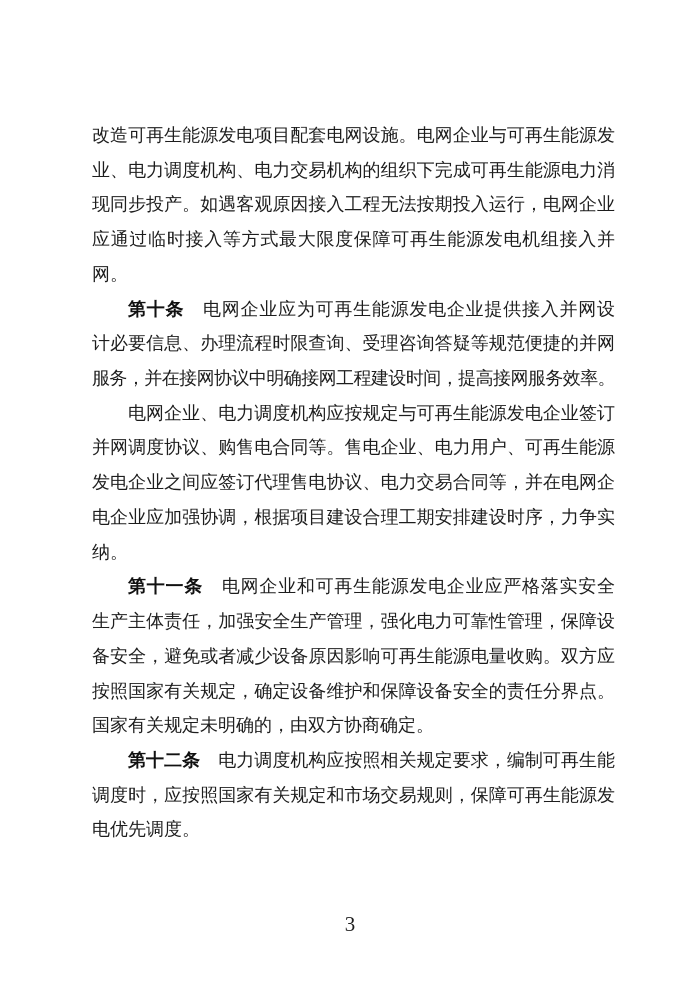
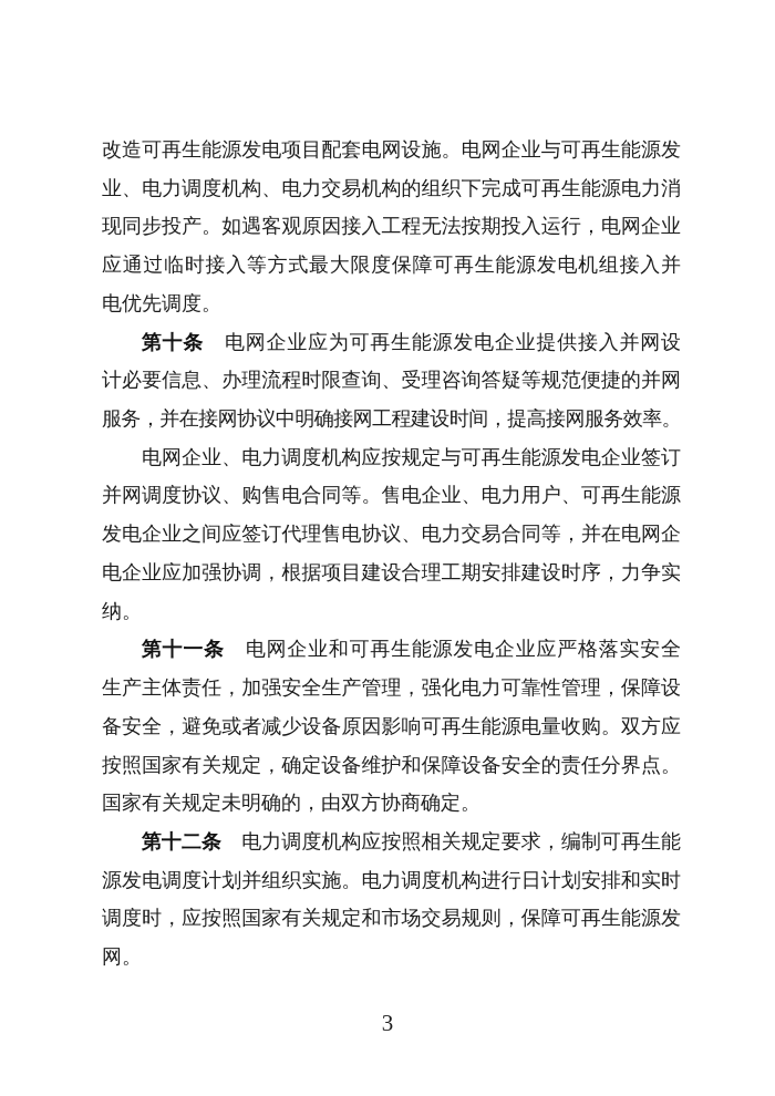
  改造可再生能源发电项目配套电网设施。电网企业与可再生能源发
  业、电力调度机构、电力交易机构的组织下完成可再生能源电力消
  现同步投产。如遇客观原因接入工程无法按期投入运行，电网企业
  应通过临时接入等方式最大限度保障可再生能源发电机组接入并
- 网。
+ 电优先调度。
  第十条 电网企业应为可再生能源发电企业提供接入并网设
  计必要信息、办理流程时限查询、受理咨询答疑等规范便捷的并网
  服务，并在接网协议中明确接网工程建设时间，提高接网服务效率。
  电网企业、电力调度机构应按规定与可再生能源发电企业签订
  并网调度协议、购售电合同等。售电企业、电力用户、可再生能源
  发电企业之间应签订代理售电协议、电力交易合同等，并在电网企
  电企业应加强协调，根据项目建设合理工期安排建设时序，力争实
  纳。
  第十一条 电网企业和可再生能源发电企业应严格落实安全
  生产主体责任，加强安全生产管理，强化电力可靠性管理，保障设
  备安全，避免或者减少设备原因影响可再生能源电量收购。双方应
  按照国家有关规定，确定设备维护和保障设备安全的责任分界点。
  国家有关规定未明确的，由双方协商确定。
  第十二条 电力调度机构应按照相关规定要求，编制可再生能
+ 源发电调度计划并组织实施。电力调度机构进行日计划安排和实时
  调度时，应按照国家有关规定和市场交易规则，保障可再生能源发
- 电优先调度。
+ 网。
  3
